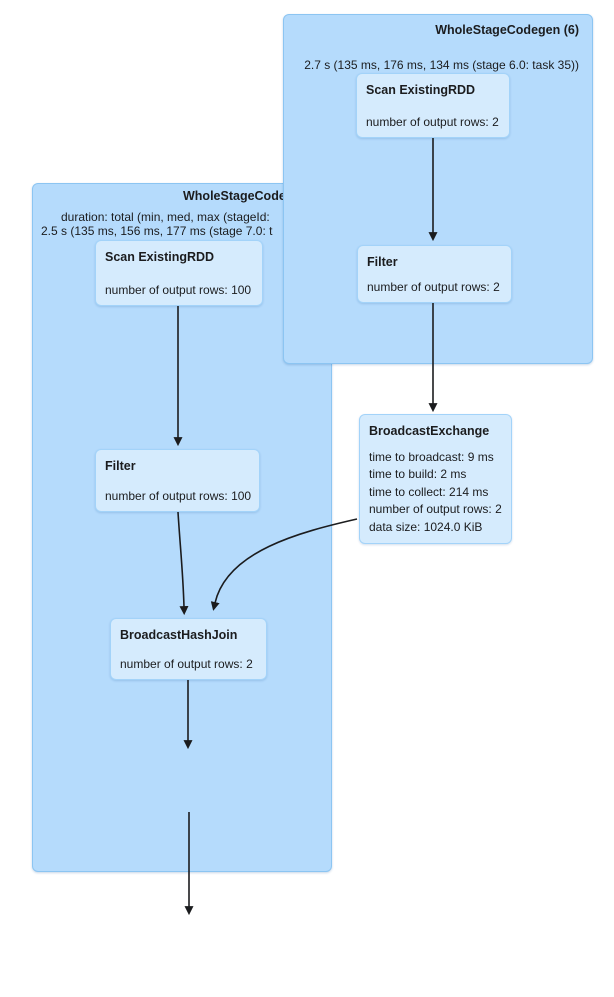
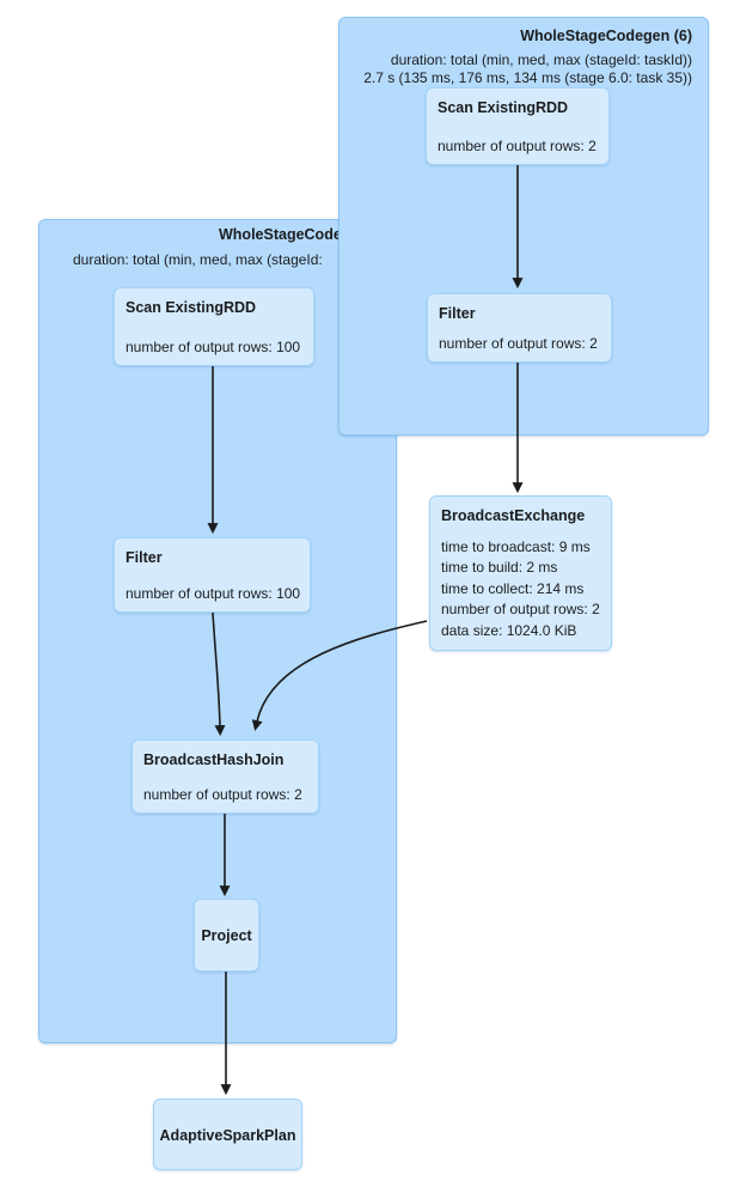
  WholeStageCod
  duration: total (min, med, max (stageId:
- 2.5 s (135 ms, 156 ms, 177 ms (stage 7.0: t
  WholeStageCodegen (6)
+ duration: total (min, med, max (stageId: taskId))
  2.7 s (135 ms, 176 ms, 134 ms (stage 6.0: task 35))
  Scan ExistingRDD
  number of output rows: 2
  Filter
  number of output rows: 2
  BroadcastExchange
  time to broadcast: 9 ms
  time to build: 2 ms
  time to collect: 214 ms
  number of output rows: 2
  data size: 1024.0 KiB
  Scan ExistingRDD
  number of output rows: 100
  Filter
  number of output rows: 100
  BroadcastHashJoin
  number of output rows: 2
+ Project
+ AdaptiveSparkPlan
